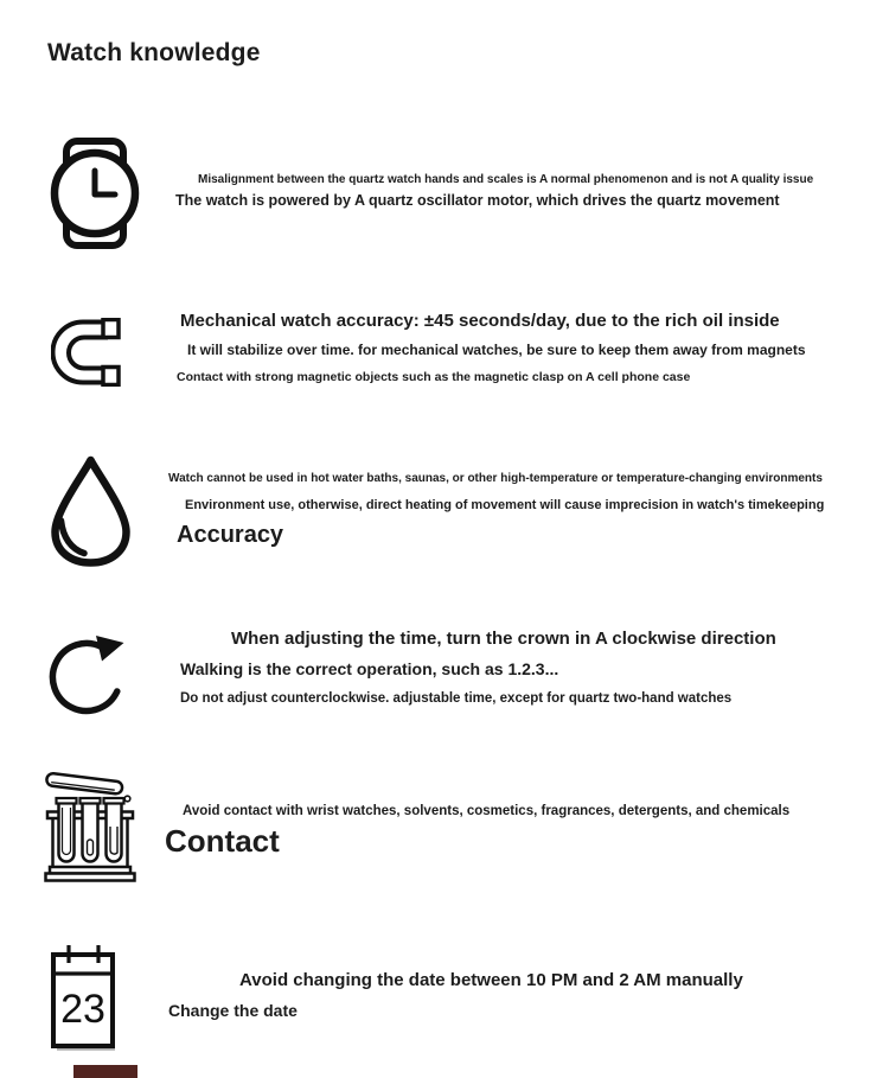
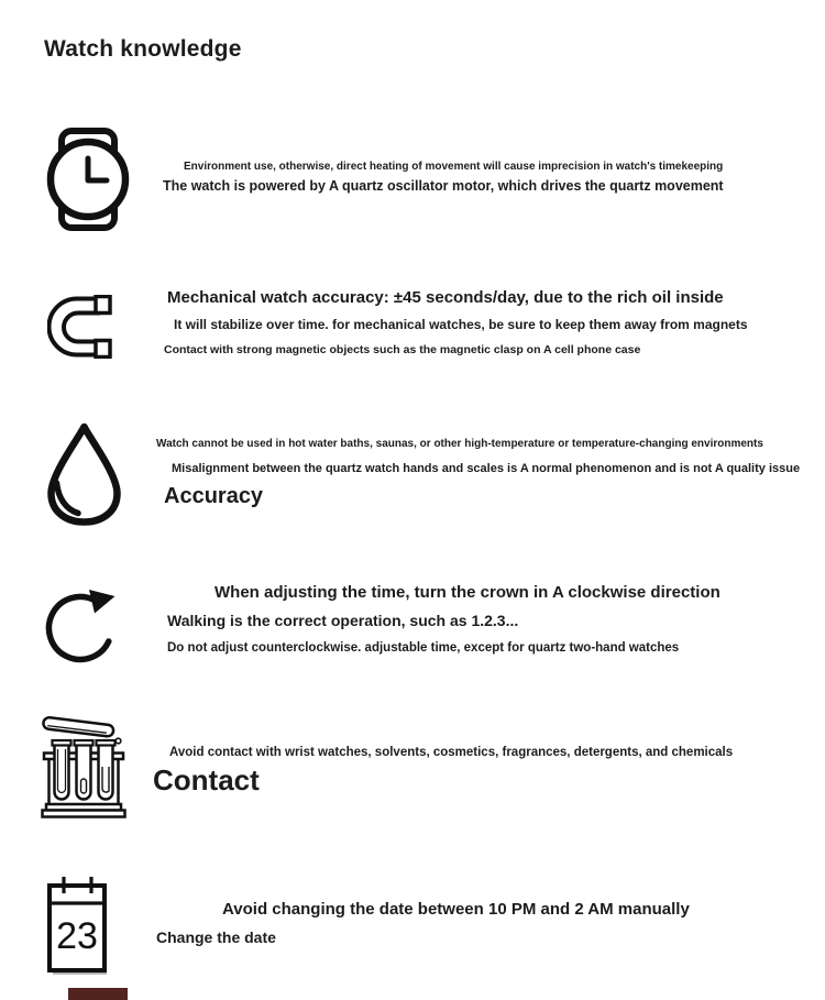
  Watch knowledge
- Misalignment between the quartz watch hands and scales is A normal phenomenon and is not A quality issue
+ Environment use, otherwise, direct heating of movement will cause imprecision in watch's timekeeping
  The watch is powered by A quartz oscillator motor, which drives the quartz movement
  Mechanical watch accuracy: ±45 seconds/day, due to the rich oil inside
  It will stabilize over time. for mechanical watches, be sure to keep them away from magnets
  Contact with strong magnetic objects such as the magnetic clasp on A cell phone case
  Watch cannot be used in hot water baths, saunas, or other high-temperature or temperature-changing environments
- Environment use, otherwise, direct heating of movement will cause imprecision in watch's timekeeping
+ Misalignment between the quartz watch hands and scales is A normal phenomenon and is not A quality issue
  Accuracy
  When adjusting the time, turn the crown in A clockwise direction
  Walking is the correct operation, such as 1.2.3...
  Do not adjust counterclockwise. adjustable time, except for quartz two-hand watches
  Avoid contact with wrist watches, solvents, cosmetics, fragrances, detergents, and chemicals
  Contact
  23
  Avoid changing the date between 10 PM and 2 AM manually
  Change the date
